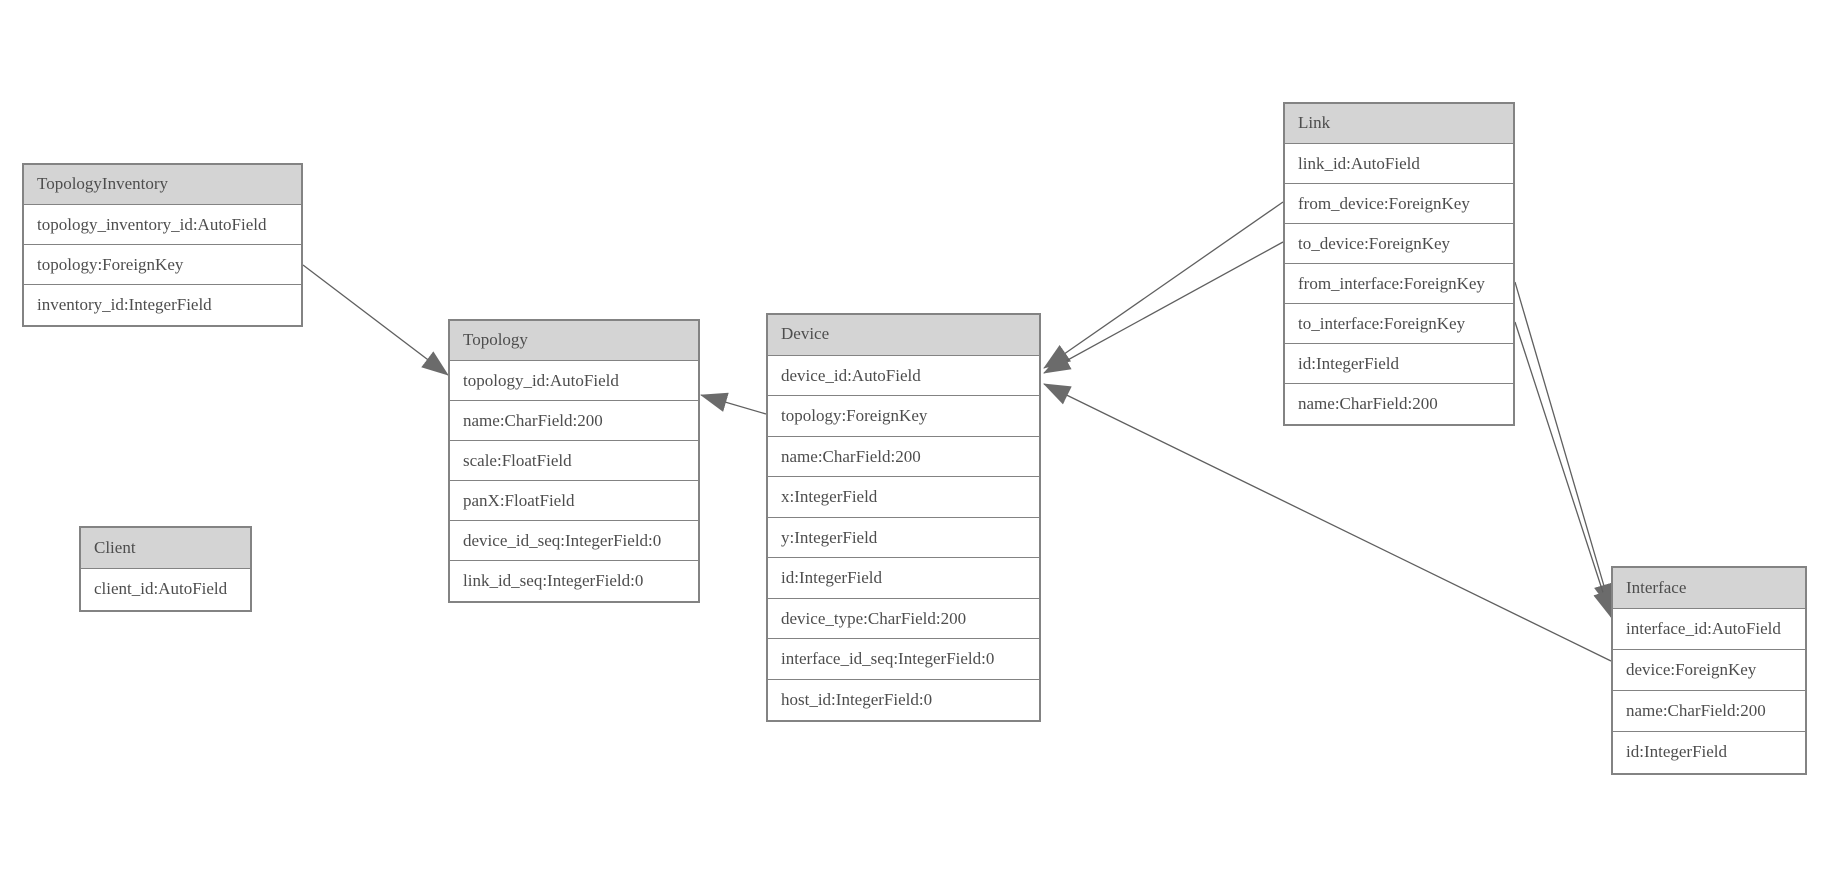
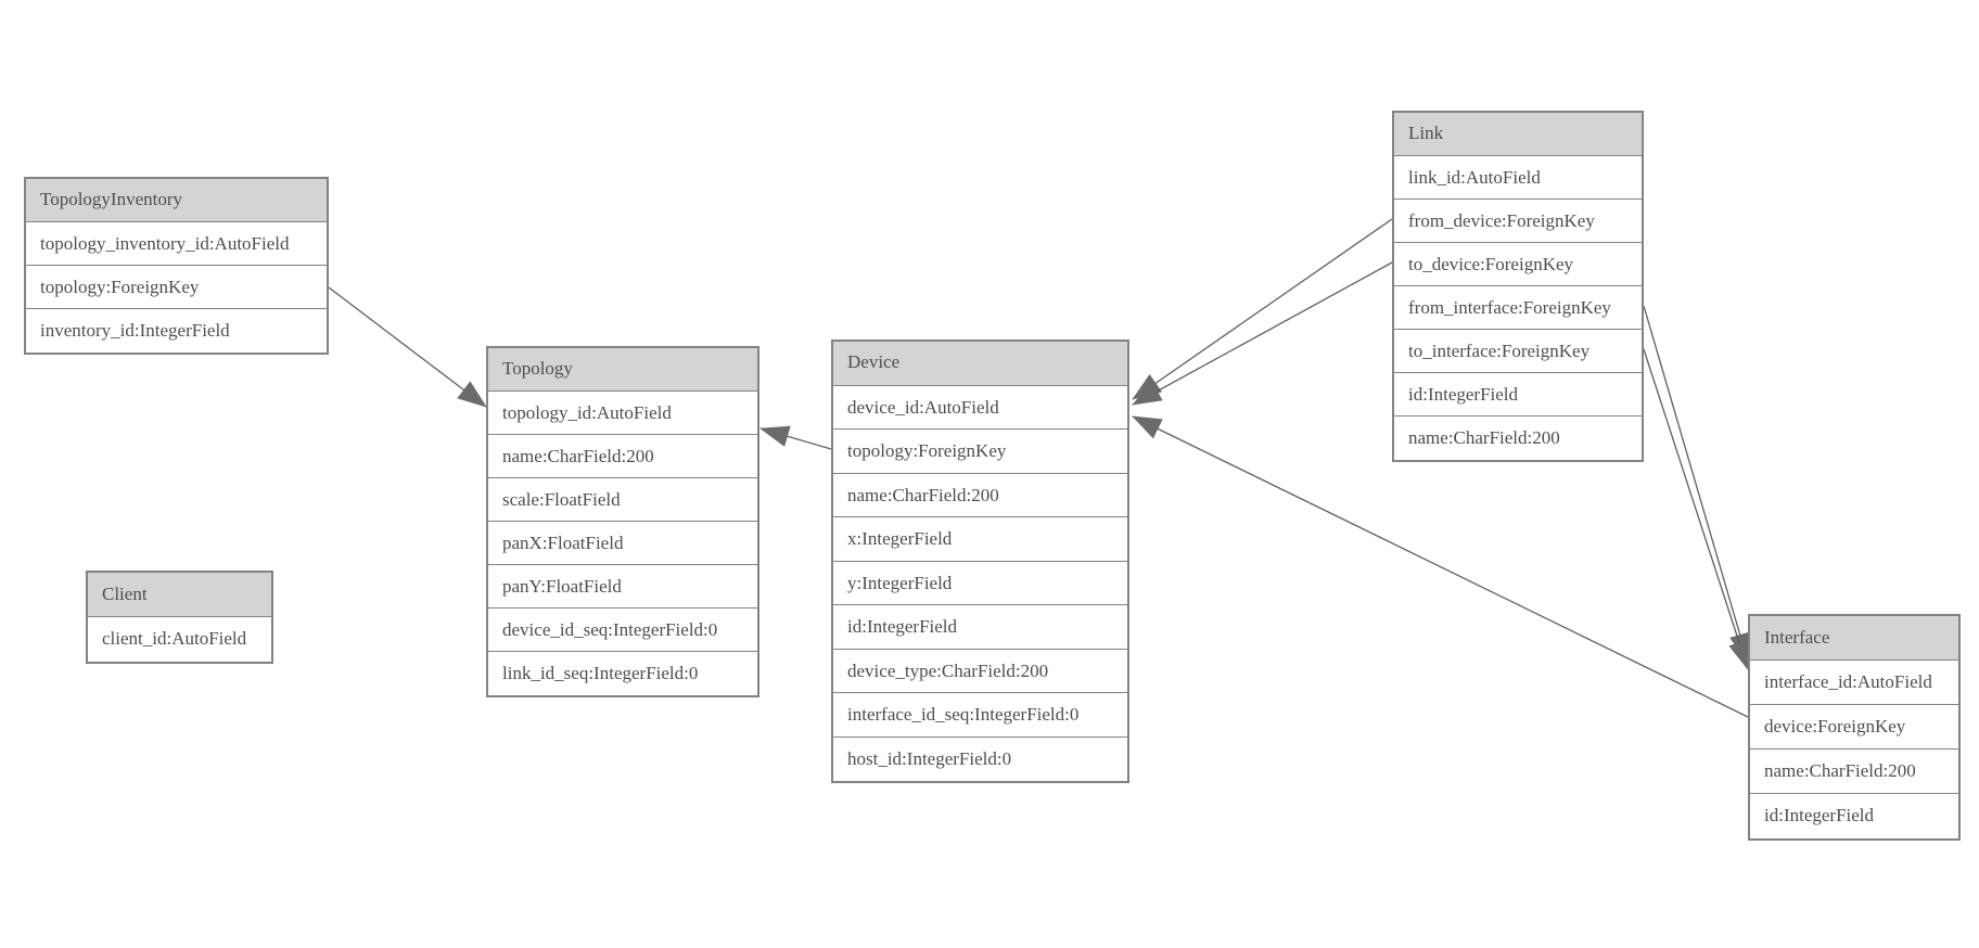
  TopologyInventory
  topology_inventory_id:AutoField
  topology:ForeignKey
  inventory_id:IntegerField
  Topology
  topology_id:AutoField
  name:CharField:200
  scale:FloatField
  panX:FloatField
+ panY:FloatField
  device_id_seq:IntegerField:0
  link_id_seq:IntegerField:0
  Client
  client_id:AutoField
  Device
  device_id:AutoField
  topology:ForeignKey
  name:CharField:200
  x:IntegerField
  y:IntegerField
  id:IntegerField
  device_type:CharField:200
  interface_id_seq:IntegerField:0
  host_id:IntegerField:0
  Link
  link_id:AutoField
  from_device:ForeignKey
  to_device:ForeignKey
  from_interface:ForeignKey
  to_interface:ForeignKey
  id:IntegerField
  name:CharField:200
  Interface
  interface_id:AutoField
  device:ForeignKey
  name:CharField:200
  id:IntegerField
